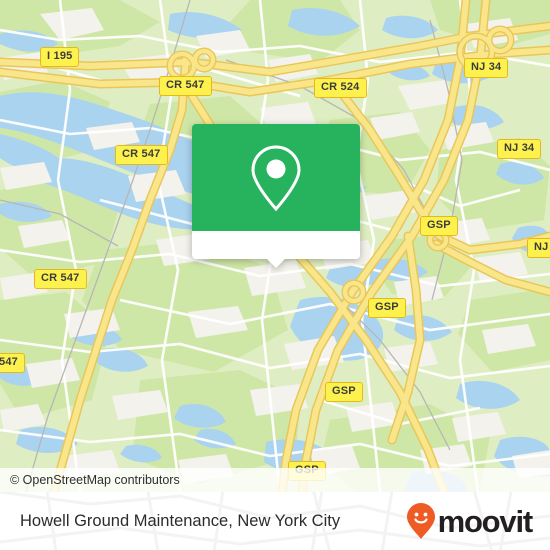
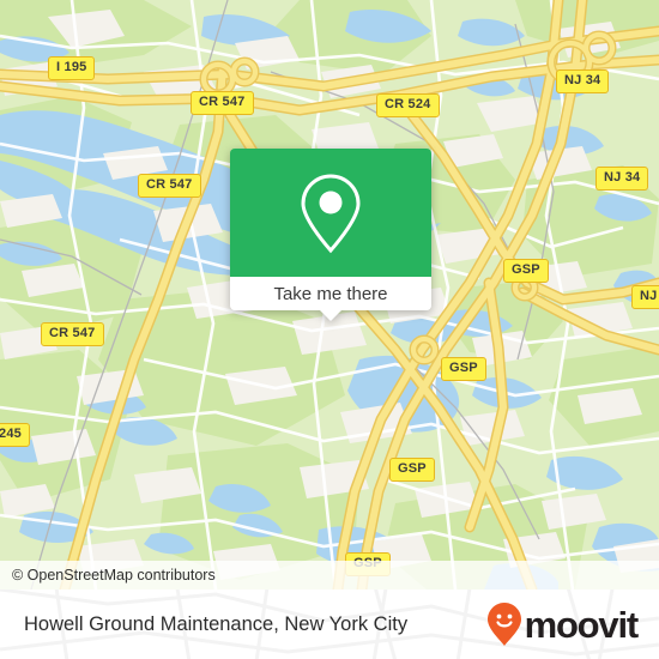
  I 195
  CR 547
  CR 524
  NJ 34
  CR 547
  NJ 34
  GSP
  CR 547
  GSP
- 547
+ 245
  GSP
  GSP
  © OpenStreetMap contributors
+ Take me there
  Howell Ground Maintenance, New York City
  moovit
